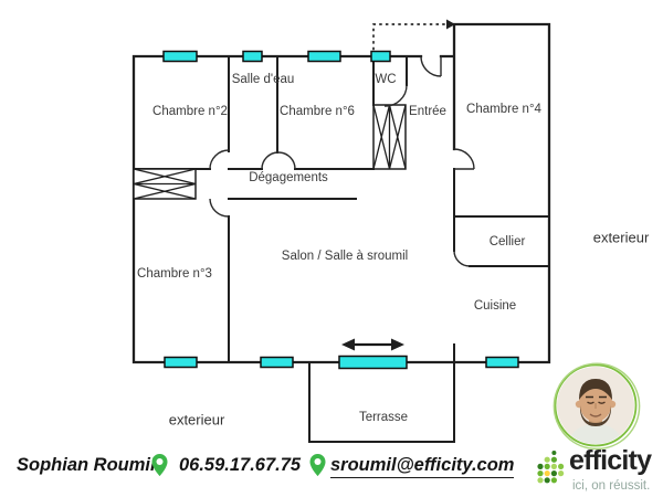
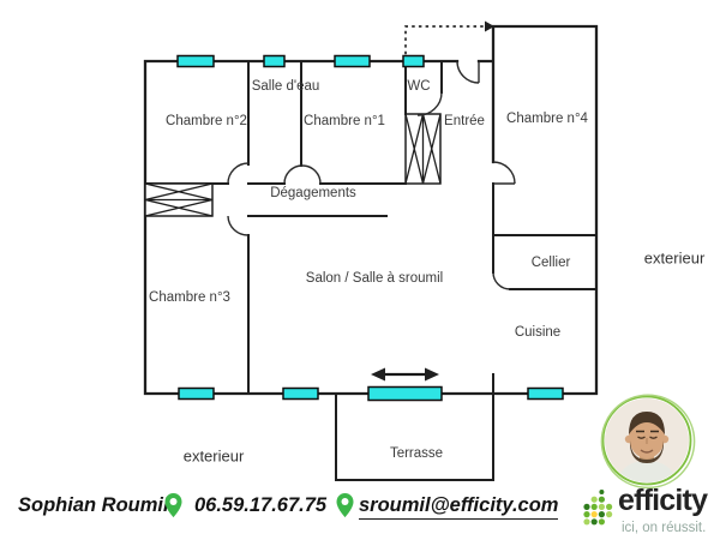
  Chambre n°2
  Salle d'eau
- Chambre n°6
+ Chambre n°1
  WC
  Entrée
  Chambre n°4
  Dégagements
  Chambre n°3
  Salon / Salle à sroumil
  Cellier
  Cuisine
  exterieur
  Terrasse
  exterieur
  Sophian Roumi
  06.59.17.67.75
  sroumil@efficity.com
  efficity
  ici, on réussit.
